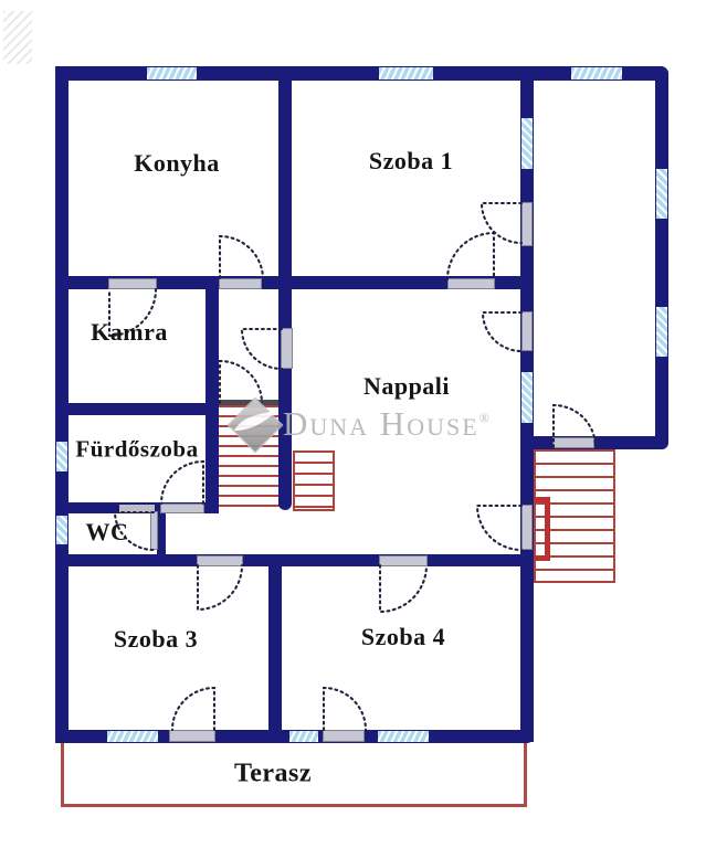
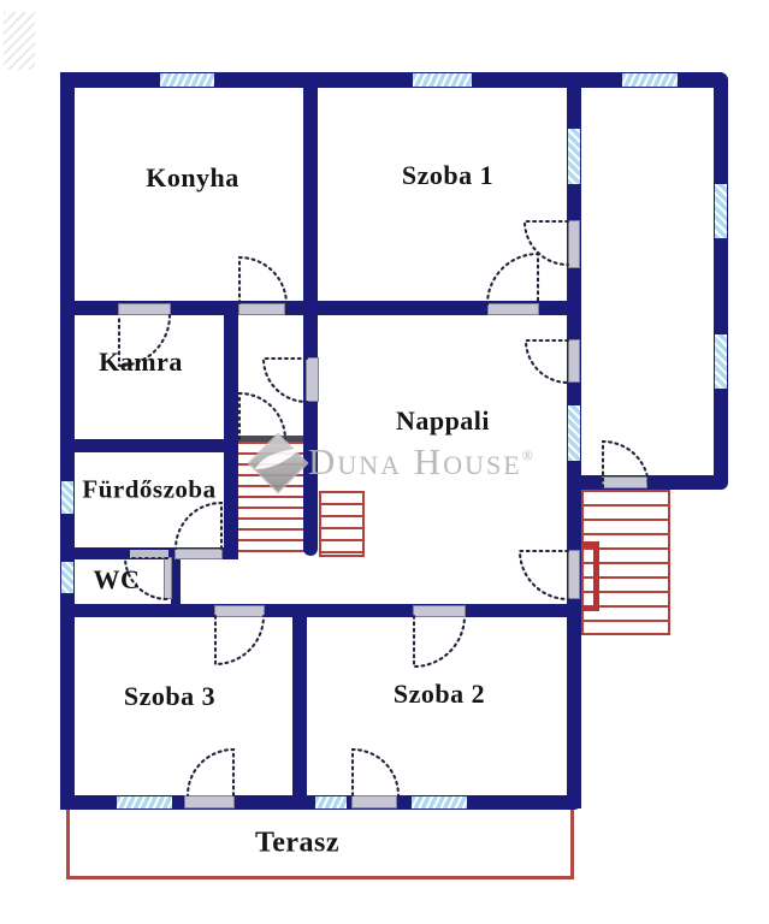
  Konyha
  Szoba 1
  Kamra
  Nappali
  Fürdőszoba
  WC
  Szoba 3
- Szoba 4
+ Szoba 2
  Terasz
  Duna House®
